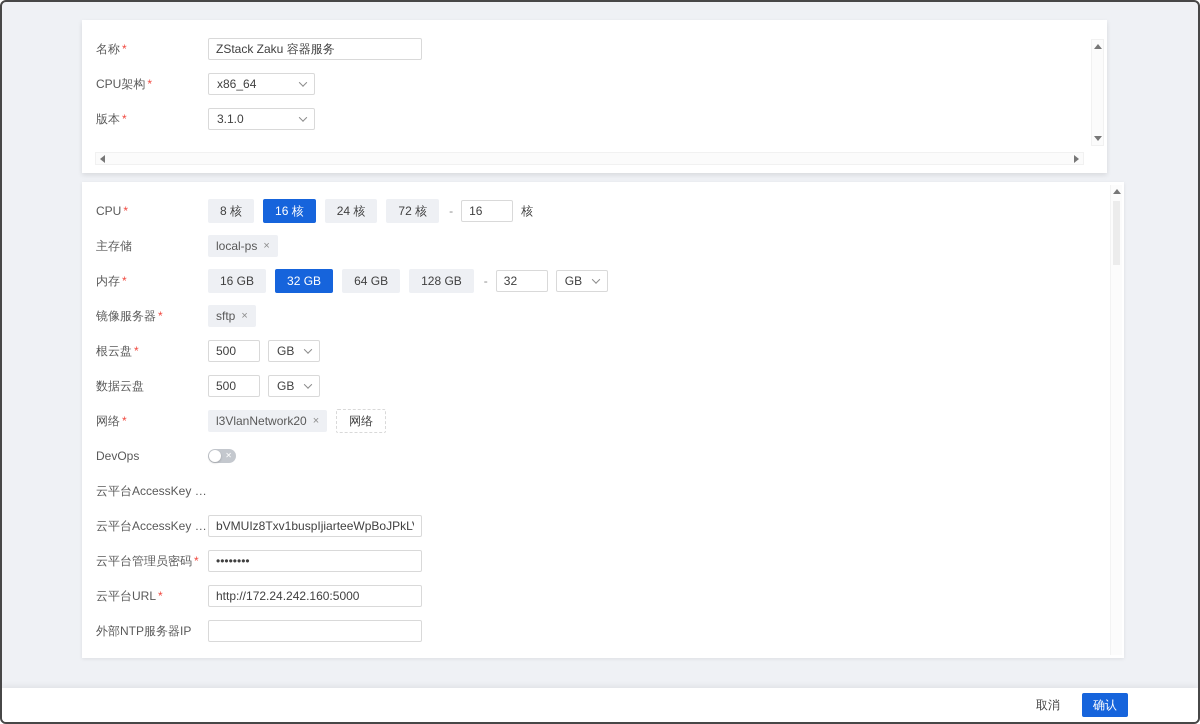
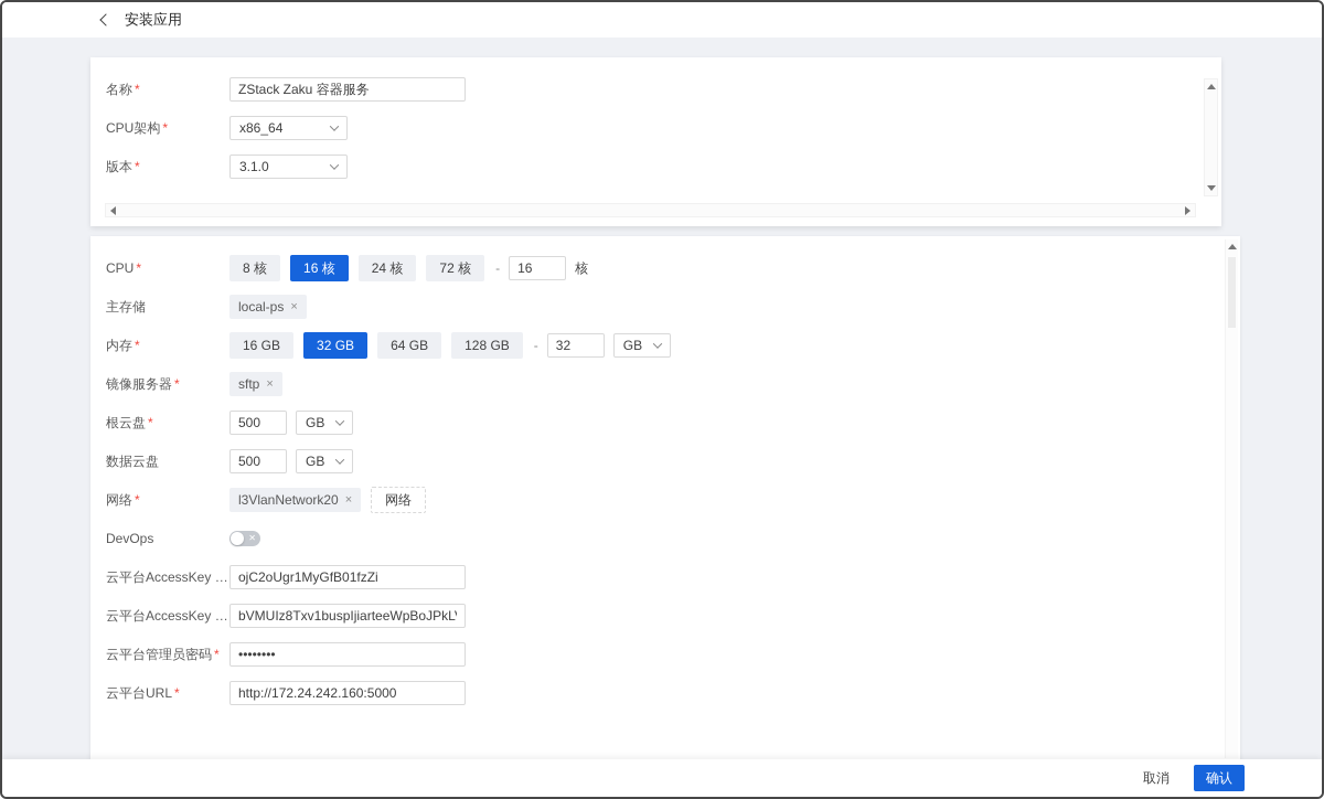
+ 安装应用
  名称 *
  ZStack Zaku 容器服务
  CPU架构 *
  x86_64
  版本 *
  3.1.0
  CPU *
  8 核
  16 核
  24 核
  72 核
  -
  16
  核
  主存储
  local-ps
  ×
  内存 *
  16 GB
  32 GB
  64 GB
  128 GB
  -
  32
  GB
  镜像服务器 *
  sftp
  ×
  根云盘 *
  500
  GB
  数据云盘
  500
  GB
  网络 *
  l3VlanNetwork20
  ×
  网络
  DevOps
  ✕
  云平台AccessKey ID
+ ojC2oUgr1MyGfB01fzZi
  云平台AccessKey Se
  bVMUIz8Txv1buspIjiarteeWpBoJPkL
  云平台管理员密码 *
  ••••••••
  云平台URL *
  http://172.24.242.160:5000
- 外部NTP服务器IP
  取消
  确认
